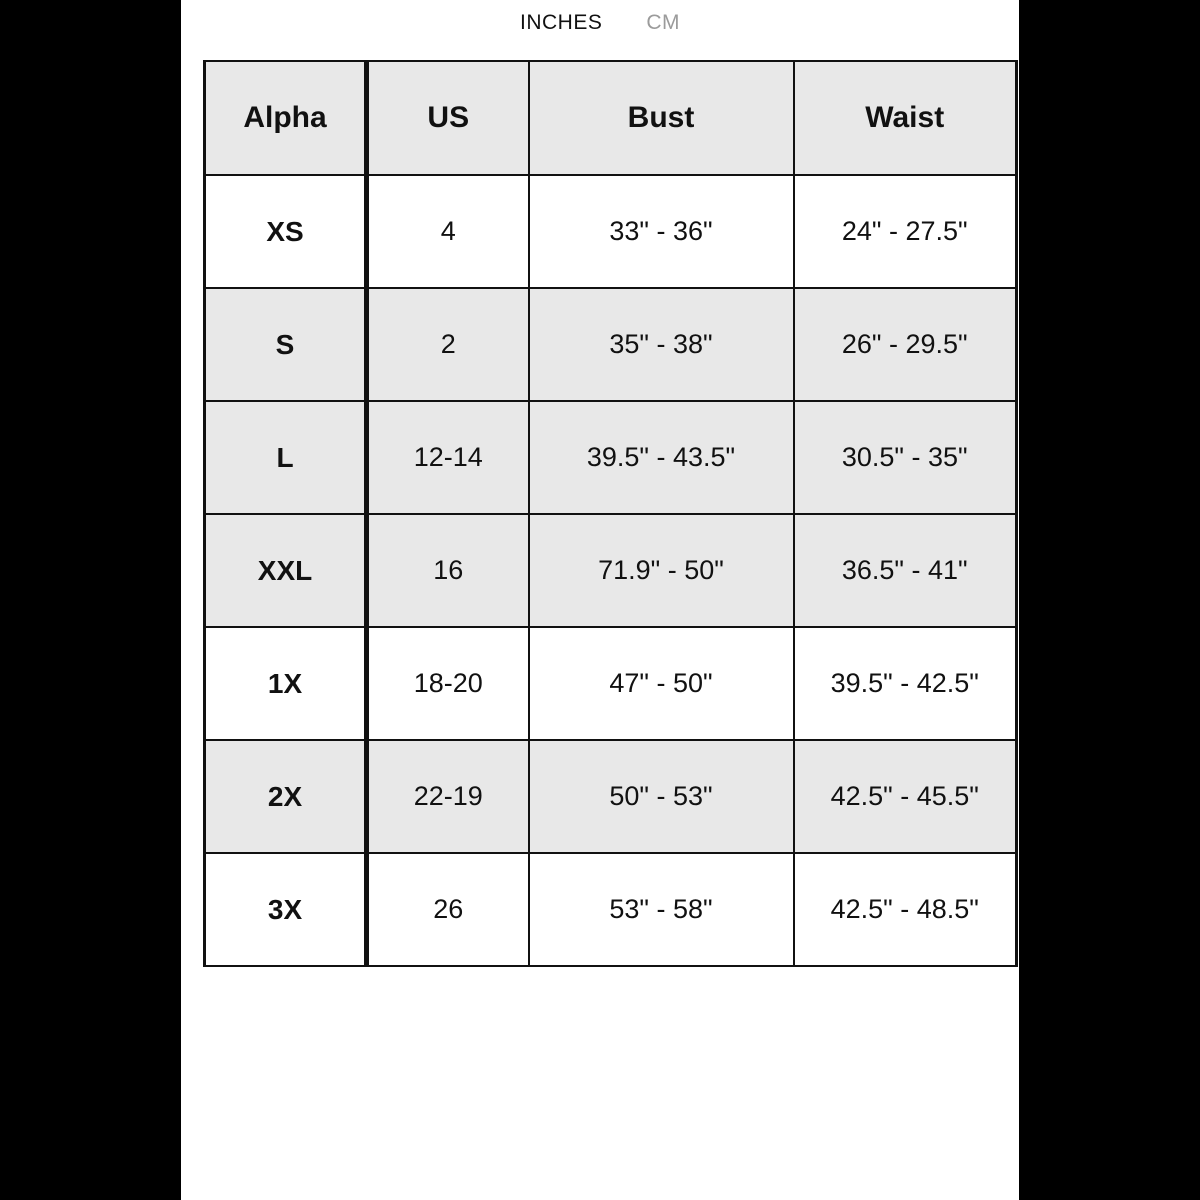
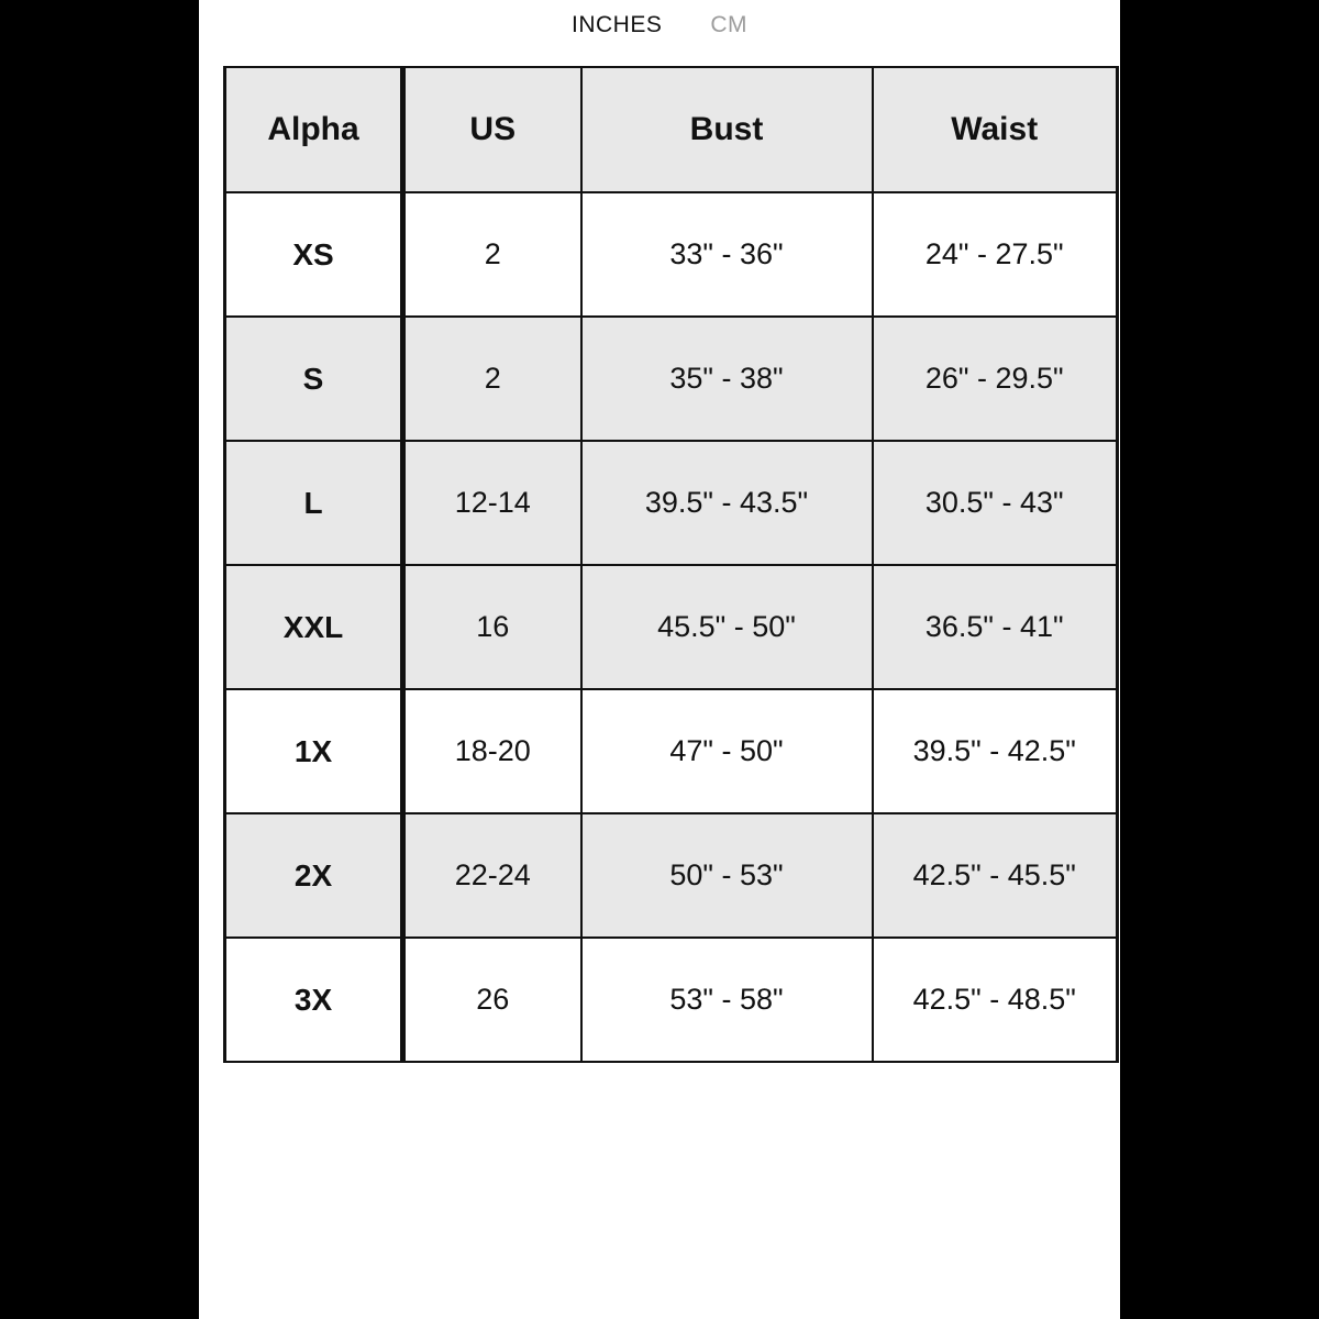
  INCHES
  CM
  Alpha	US	Bust	Waist
- XS	4	33" - 36"	24" - 27.5"
+ XS	2	33" - 36"	24" - 27.5"
  S	2	35" - 38"	26" - 29.5"
- L	12-14	39.5" - 43.5"	30.5" - 35"
+ L	12-14	39.5" - 43.5"	30.5" - 43"
- XXL	16	71.9" - 50"	36.5" - 41"
+ XXL	16	45.5" - 50"	36.5" - 41"
  1X	18-20	47" - 50"	39.5" - 42.5"
- 2X	22-19	50" - 53"	42.5" - 45.5"
+ 2X	22-24	50" - 53"	42.5" - 45.5"
  3X	26	53" - 58"	42.5" - 48.5"
